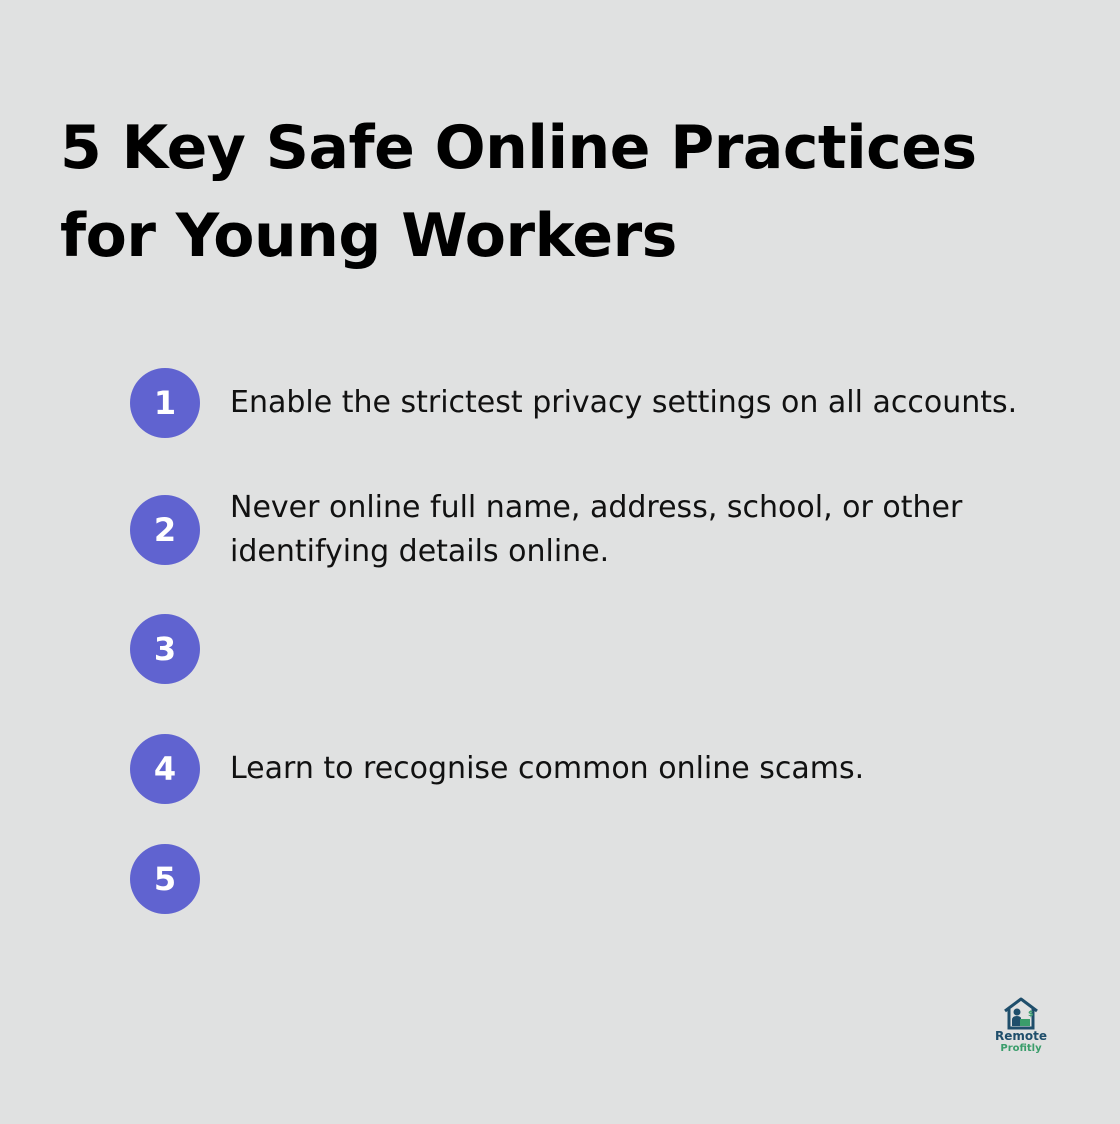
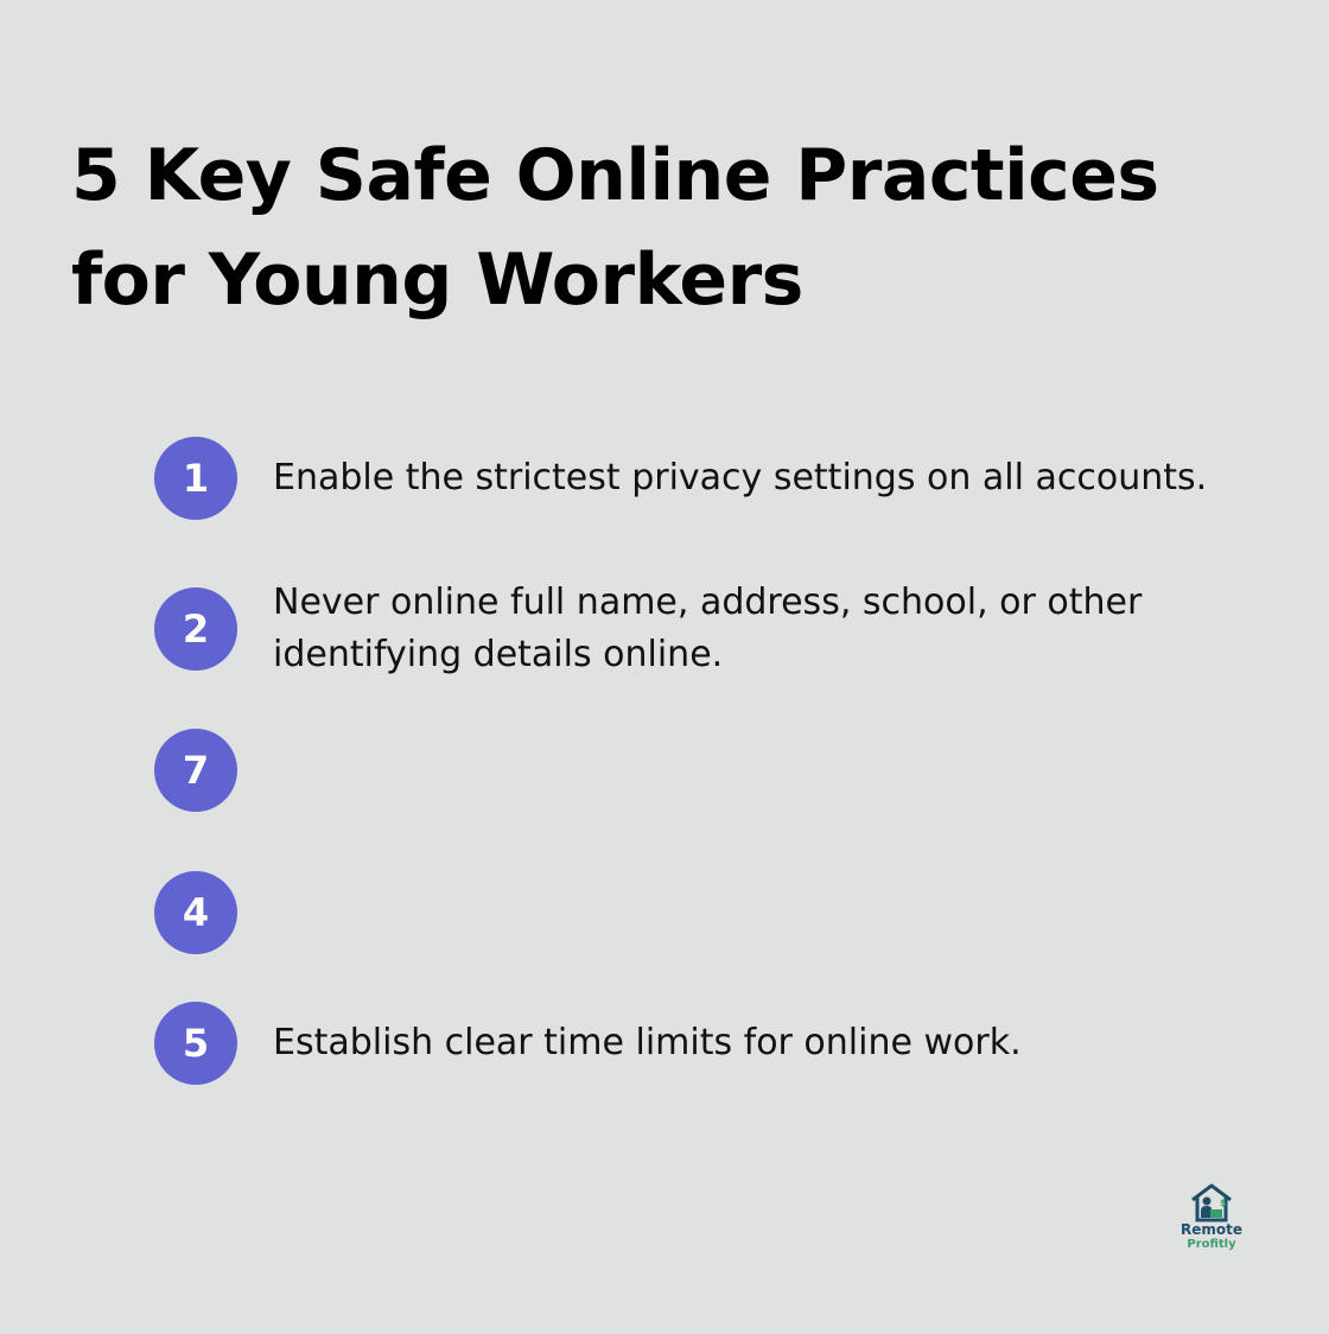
  5 Key Safe Online Practices for Young Workers
  1
  Enable the strictest privacy settings on all accounts.
  2
  Never online full name, address, school, or other identifying details online.
- 3
+ 7
  4
- Learn to recognise common online scams.
  5
+ Establish clear time limits for online work.
  $
  Remote
  Profitly
